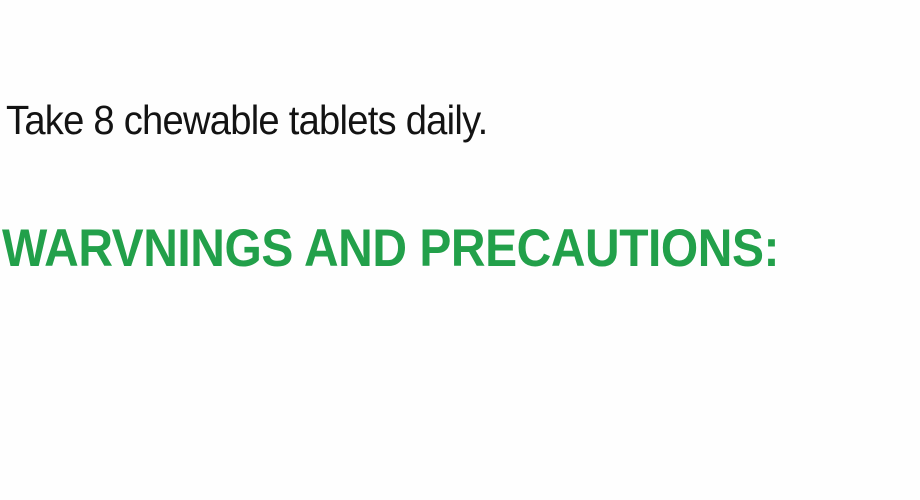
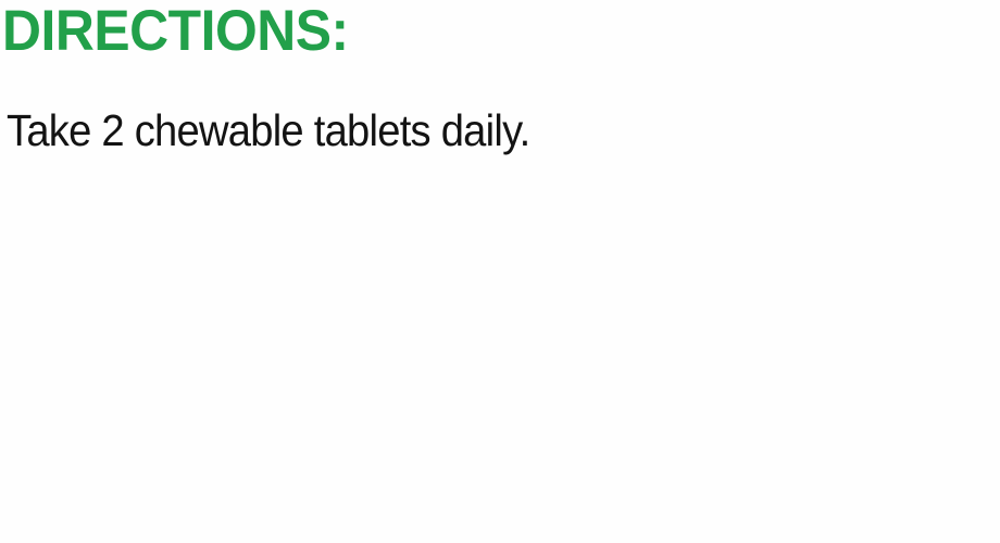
+ DIRECTIONS:
- Take 8 chewable tablets daily.
+ Take 2 chewable tablets daily.
- WARVNINGS AND PRECAUTIONS:
